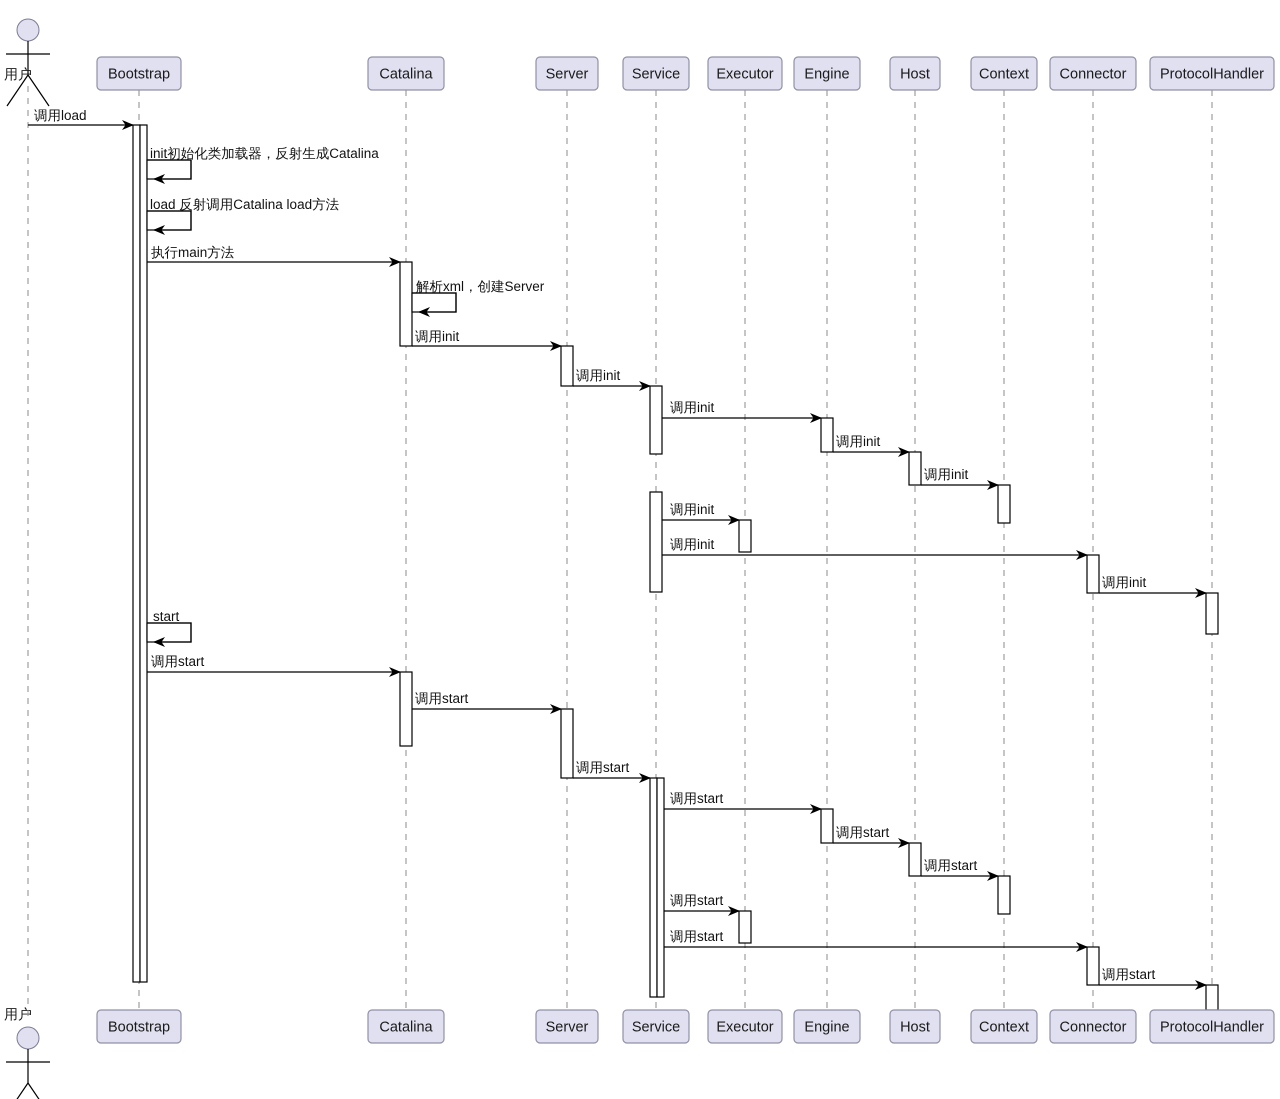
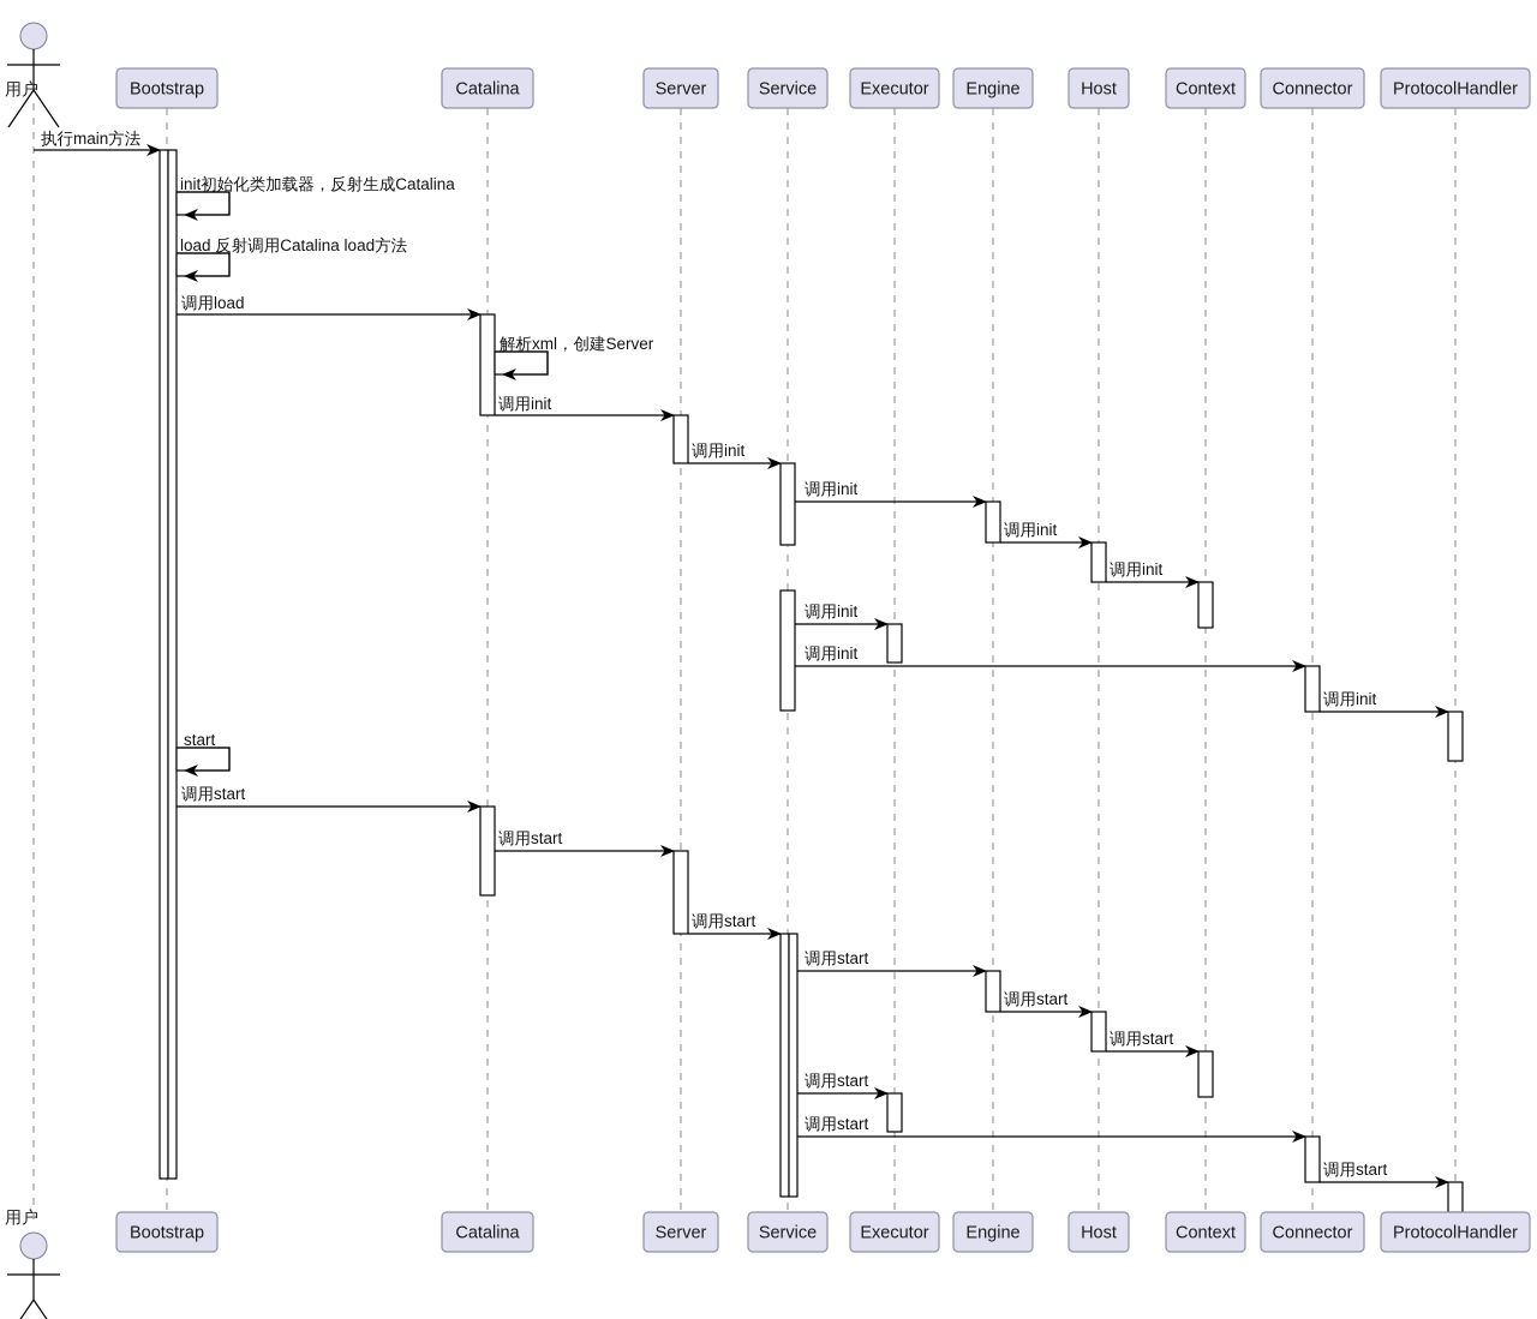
  用户
  用户
- 调用load
+ 执行main方法
  init初始化类加载器，反射生成Catalina
  load 反射调用Catalina load方法
- 执行main方法
+ 调用load
  解析xml，创建Server
  调用init
  调用init
  调用init
  调用init
  调用init
  调用init
  调用init
  调用init
  start
  调用start
  调用start
  调用start
  调用start
  调用start
  调用start
  调用start
  调用start
  调用start
  Bootstrap
  Catalina
  Server
  Service
  Executor
  Engine
  Host
  Context
  Connector
  ProtocolHandler
  Bootstrap
  Catalina
  Server
  Service
  Executor
  Engine
  Host
  Context
  Connector
  ProtocolHandler
